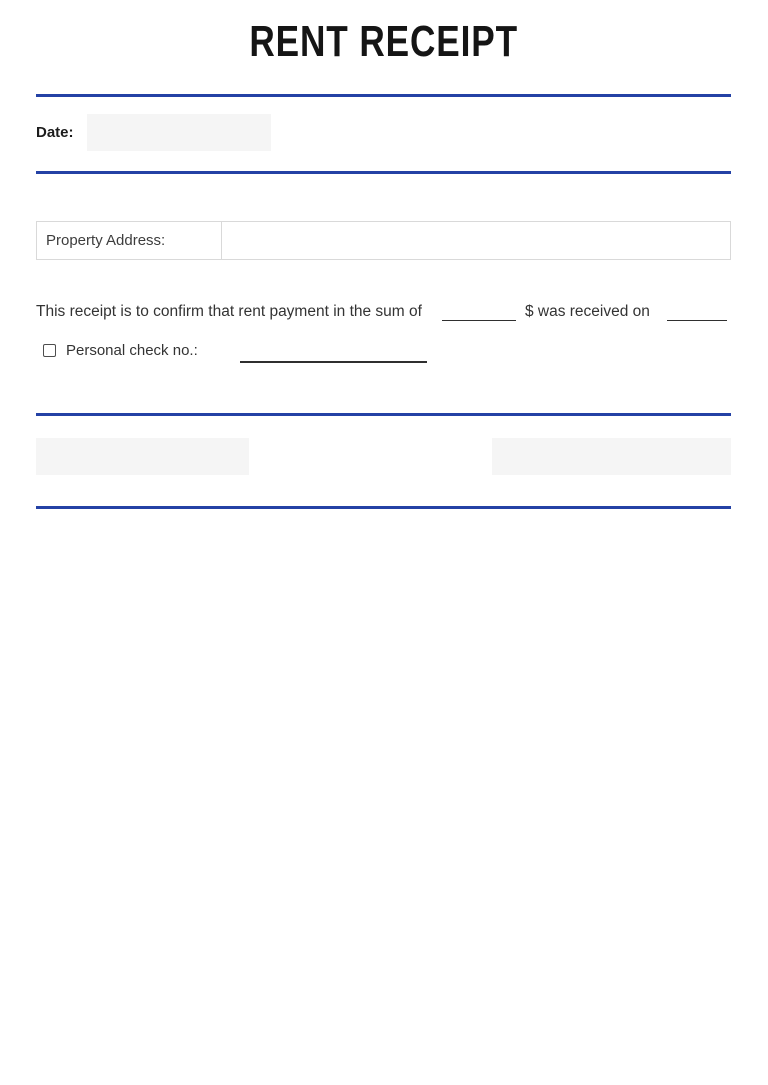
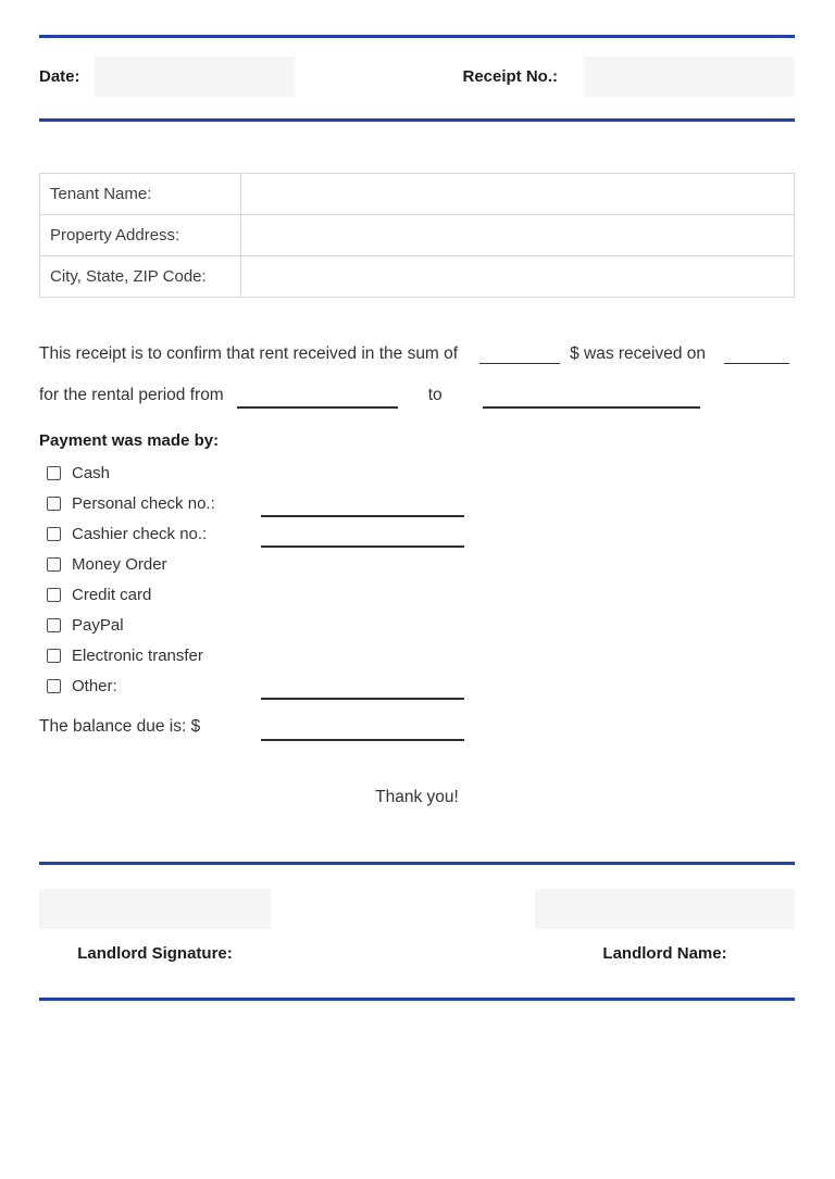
- RENT RECEIPT
  Date:
+ Receipt No.:
+ Tenant Name:
  Property Address:
+ City, State, ZIP Code:
- This receipt is to confirm that rent payment in the sum of $ was received on
+ This receipt is to confirm that rent received in the sum of $ was received on
+ for the rental period from to
+ Payment was made by:
+ Cash
  Personal check no.:
+ Cashier check no.:
+ Money Order
+ Credit card
+ PayPal
+ Electronic transfer
+ Other:
+ The balance due is: $
+ Thank you!
+ Landlord Signature:
+ Landlord Name:
